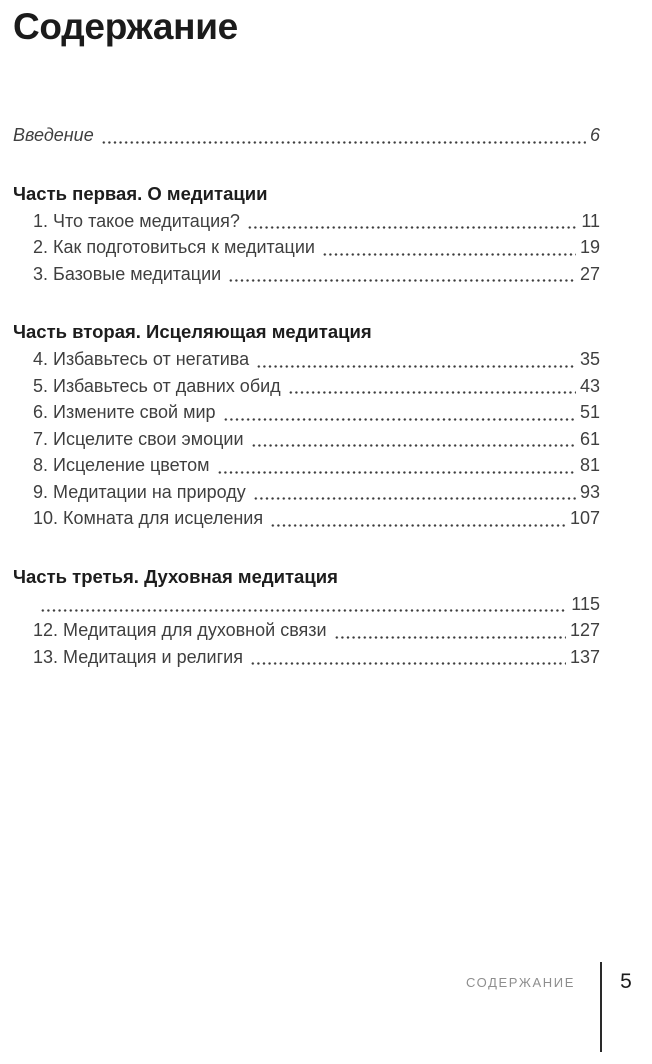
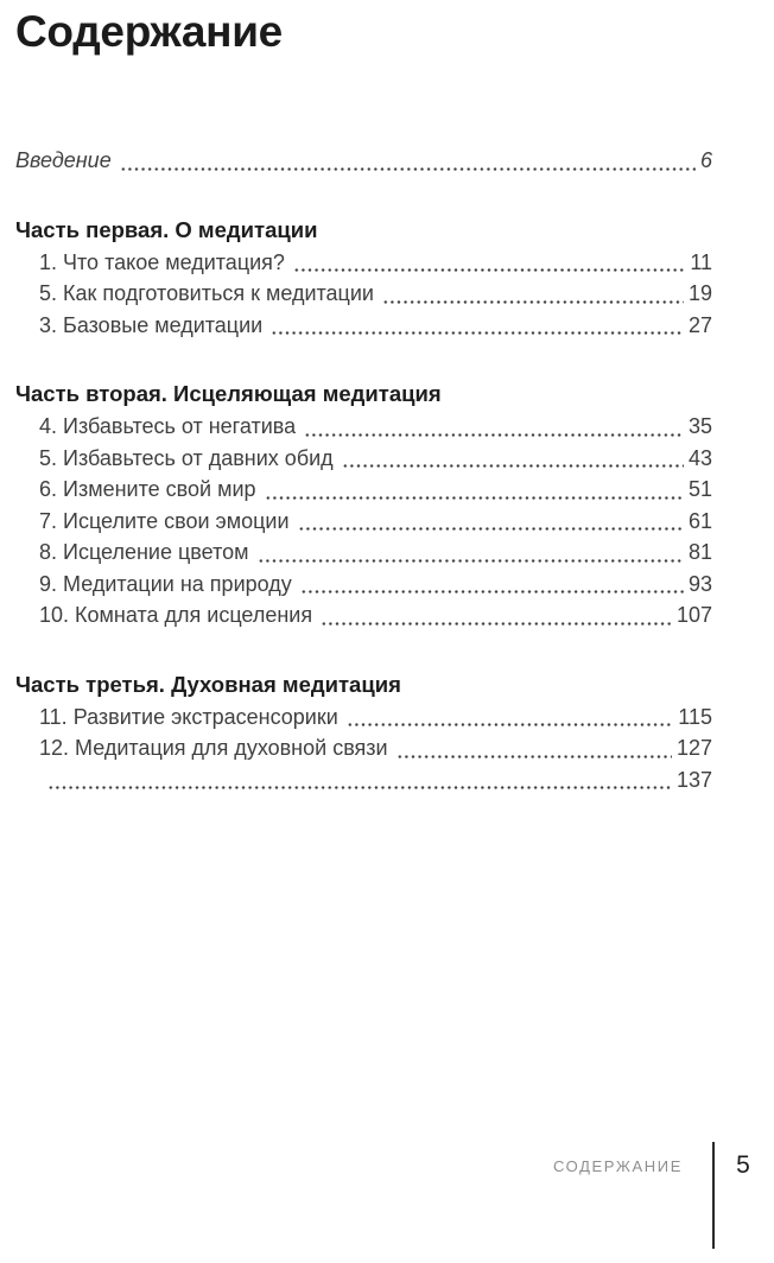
  Содержание
  Введение
  6
  Часть первая. О медитации
  1. Что такое медитация?
  11
- 2. Как подготовиться к медитации
+ 5. Как подготовиться к медитации
  19
  3. Базовые медитации
  27
  Часть вторая. Исцеляющая медитация
  4. Избавьтесь от негатива
  35
  5. Избавьтесь от давних обид
  43
  6. Измените свой мир
  51
  7. Исцелите свои эмоции
  61
  8. Исцеление цветом
  81
  9. Медитации на природу
  93
  10. Комната для исцеления
  107
  Часть третья. Духовная медитация
+ 11. Развитие экстрасенсорики
  115
  12. Медитация для духовной связи
  127
- 13. Медитация и религия
  137
  СОДЕРЖАНИЕ
  5
